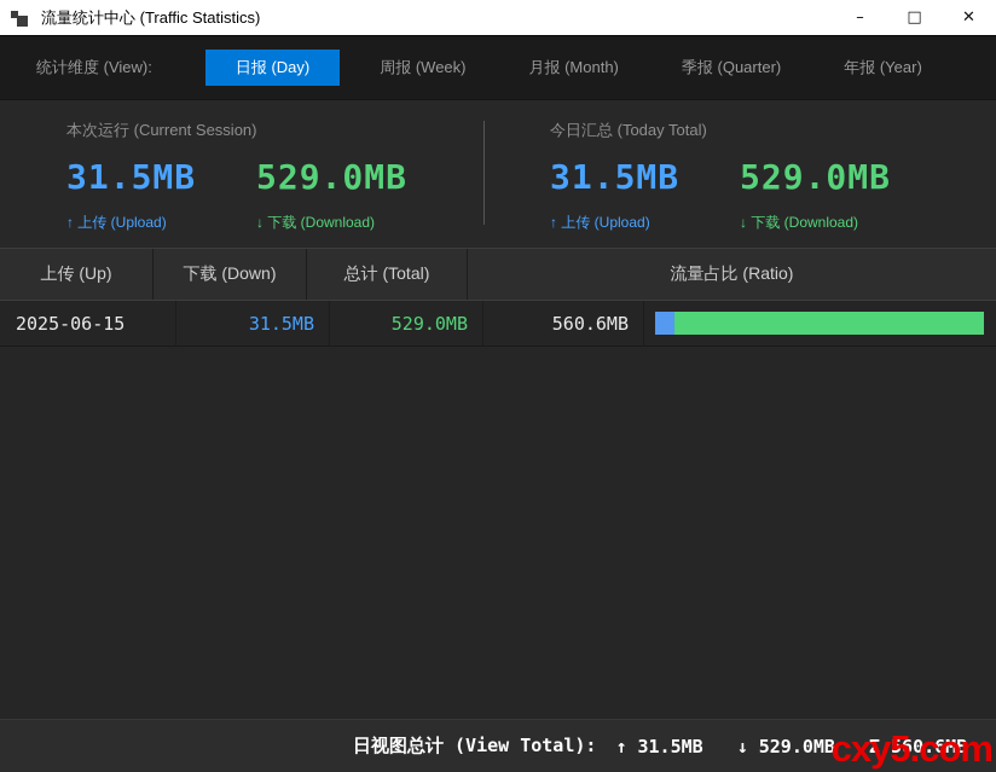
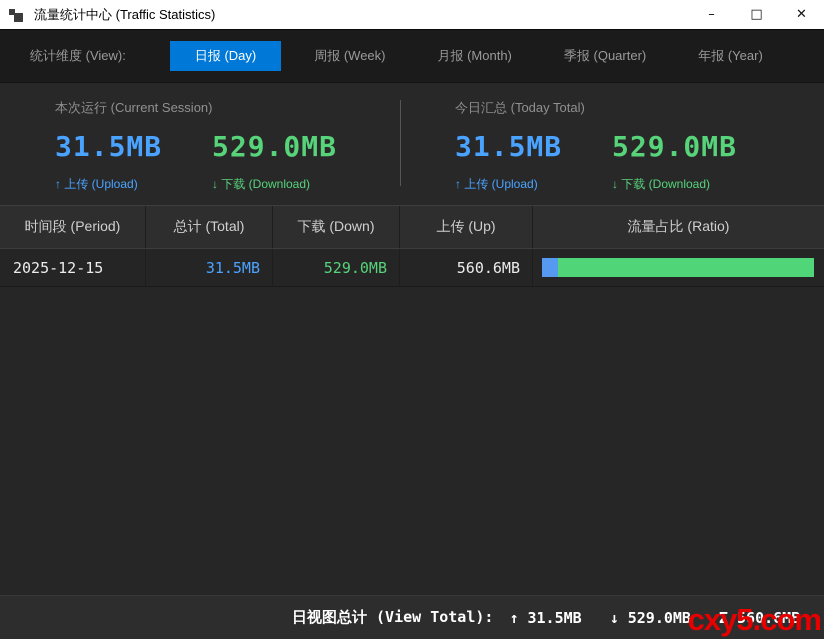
  流量统计中心 (Traffic Statistics)
  –
  □
  ✕
  统计维度 (View):
  日报 (Day)
  周报 (Week)
  月报 (Month)
  季报 (Quarter)
  年报 (Year)
  本次运行 (Current Session)
  31.5MB
  ↑ 上传 (Upload)
  529.0MB
  ↓ 下载 (Download)
  今日汇总 (Today Total)
  31.5MB
  ↑ 上传 (Upload)
  529.0MB
  ↓ 下载 (Download)
+ 时间段 (Period)
- 上传 (Up)
+ 总计 (Total)
  下载 (Down)
- 总计 (Total)
+ 上传 (Up)
  流量占比 (Ratio)
- 2025-06-15
+ 2025-12-15
  31.5MB
  529.0MB
  560.6MB
  日视图总计 (View Total):
  ↑ 31.5MB
  ↓ 529.0MB
  Σ 560.6MB
  cxy5.com
